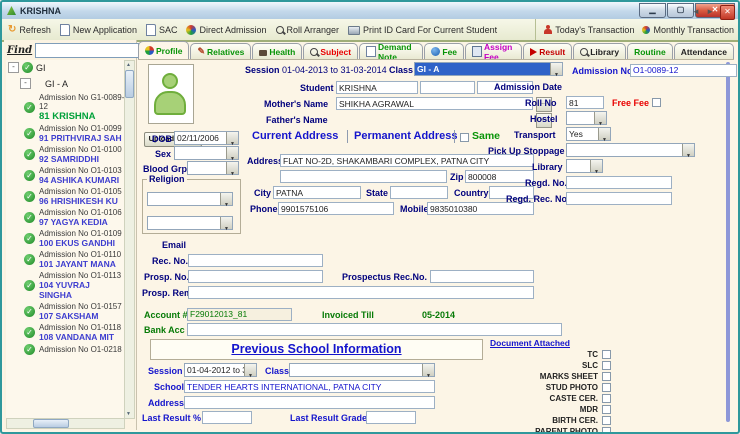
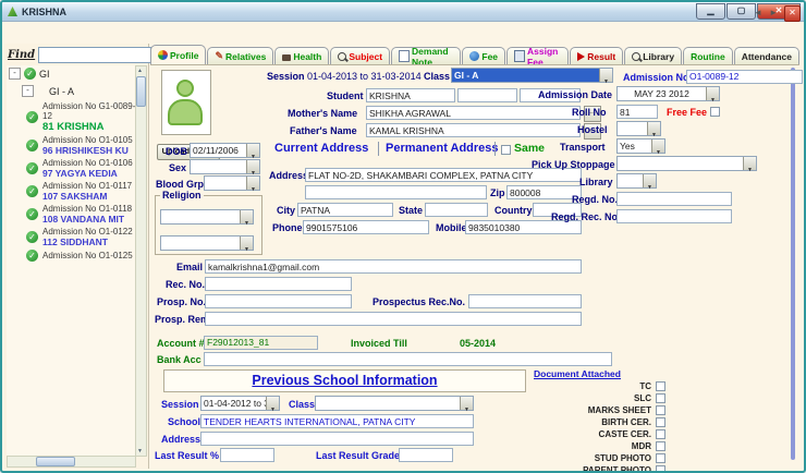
  KRISHNA
  ▁
  ▢
  ✕
- ↻
- Refresh
- New Application
- SAC
- Direct Admission
- Roll Arranger
- Print ID Card For Current Student
- Today's Transaction
- Monthly Transaction
  Find
  GI
  GI - A
  Admission No G1-008912
  81 KRISHNA
- Admission No O1-0099
- 91 PRITHVIRAJ SAH
- Admission No O1-0100
- 92 SAMRIDDHI
- Admission No O1-0103
- 94 ASHIKA KUMARI
  Admission No O1-0105
  96 HRISHIKESH KU
  Admission No O1-0106
  97 YAGYA KEDIA
- Admission No O1-0109
- 100 EKUS GANDHI
- Admission No O1-0110
- 101 JAYANT MANA
- Admission No O1-0113
- 104 YUVRAJ SINGHA
- Admission No O1-0157
+ Admission No O1-0117
  107 SAKSHAM
  Admission No O1-0118
  108 VANDANA MIT
+ Admission No O1-0122
+ 112 SIDDHANT
- Admission No O1-0218
+ Admission No O1-0125
  Profile
  ✎
  Relatives
  Health
  Subject
  Demand Note
  Fee
  Assign Fee
  Result
  Library
  Routine
  Attendance
  ◄ ►
  Session
  01-04-2013 to 31-03-2014
  Class
  GI - A
  Student
  KRISHNA
  Mother's Name
  SHIKHA AGRAWAL
  Father's Name
+ KAMAL KRISHNA
  DOB
  02/11/2006
  Sex
  Blood Grp
  Religion
  Current Address
  Permanent Addres
  Same
  Addres
  FLAT NO-2D, SHAKAMBARI COMPLEX, PATNA CITY
  Zip
  800008
  City
  PATNA
  State
  Country
  Phone
  9901575106
  Mobile
  9835010380
  Email
+ kamalkrishna1@gmail.com
  Rec. No.
  Prosp. No
  Prospectus Rec.No.
  Prosp. Re
  Account #
  F29012013_81
  Invoiced Till
  05-2014
  Bank Acc
  Admission N
  O1-0089-12
  Admission Date
+ MAY 23 2012
  Roll No
  81
  Free Fee
  Hostel
  Transport
  Yes
  Pick Up Stoppage
  Library
  Regd. No
  Regd. Rec. No
  Previous School Information
  Session
  01-04-2012 to
  Class
  School
  TENDER HEARTS INTERNATIONAL, PATNA CITY
  Address
  Last Result %
  Last Result Grade
  Document Attached
  TC
  SLC
  MARKS SHEET
- STUD PHOTO
+ BIRTH CER.
  CASTE CER.
  MDR
- BIRTH CER.
+ STUD PHOTO
  PARENT PHOTO
